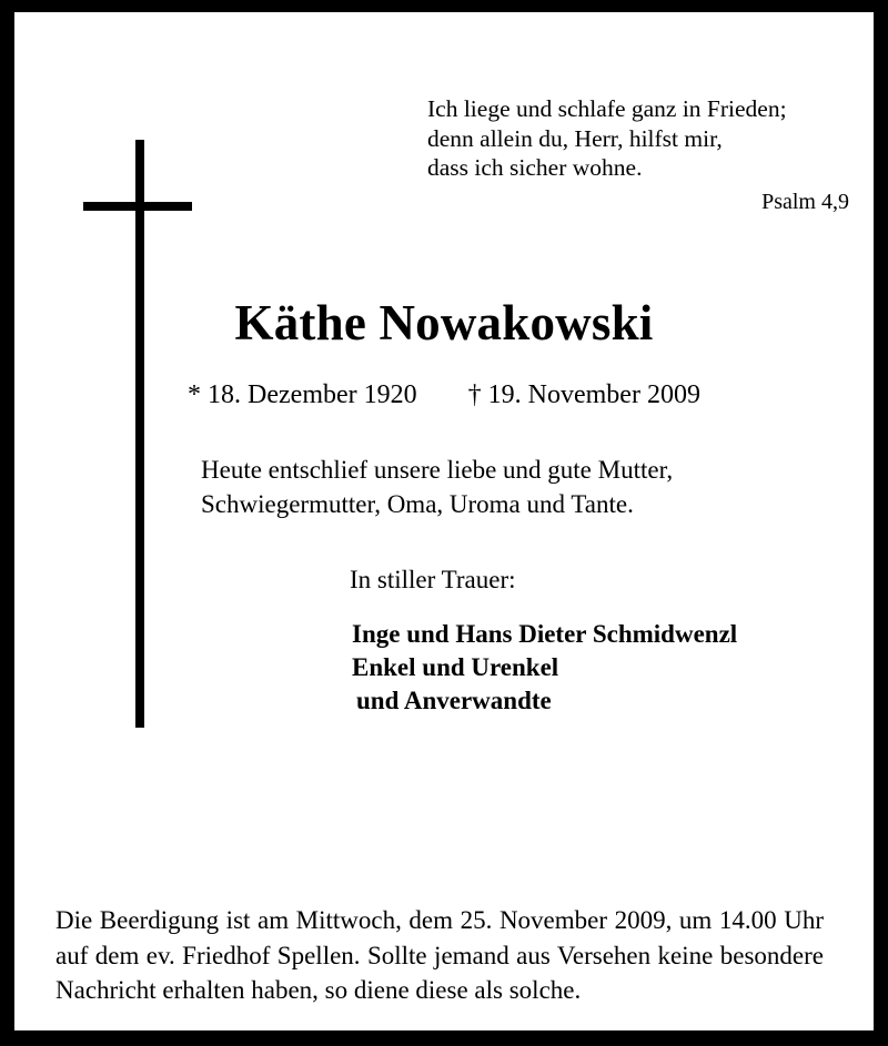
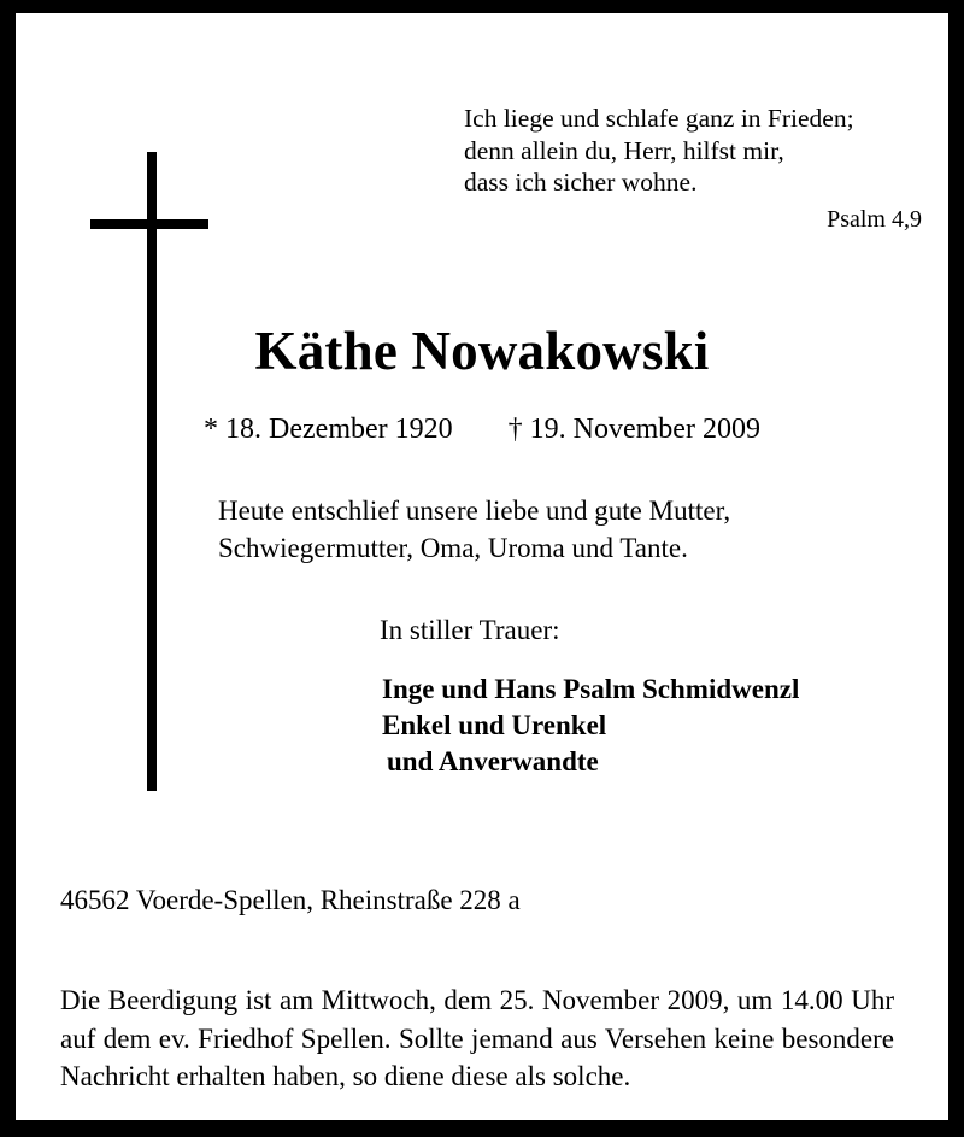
  Ich liege und schlafe ganz in Frieden;
  denn allein du, Herr, hilfst mir,
  dass ich sicher wohne.
  Psalm 4,9
  Käthe Nowakowski
  * 18. Dezember 1920 † 19. November 2009
  Heute entschlief unsere liebe und gute Mutter,
  Schwiegermutter, Oma, Uroma und Tante.
  In stiller Trauer:
- Inge und Hans Dieter Schmidwenzl
+ Inge und Hans Psalm Schmidwenzl
  Enkel und Urenkel
  und Anverwandte
+ 46562 Voerde-Spellen, Rheinstraße 228 a
  Die Beerdigung ist am Mittwoch, dem 25. November 2009, um 14.00 Uhr auf dem ev. Friedhof Spellen. Sollte jemand aus Versehen keine besondere Nachricht erhalten haben, so diene diese als solche.
